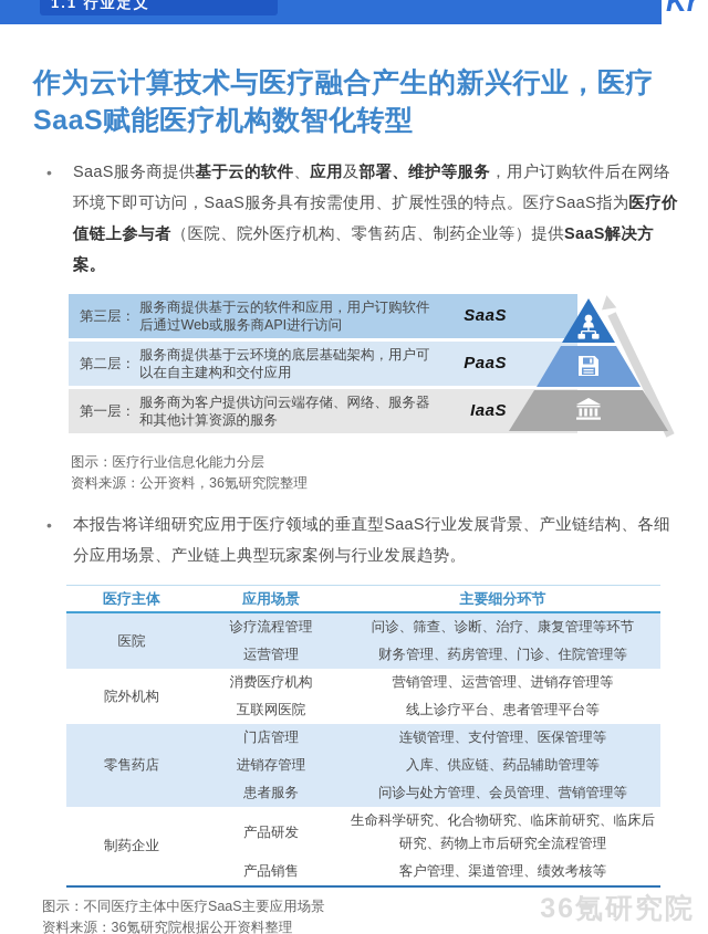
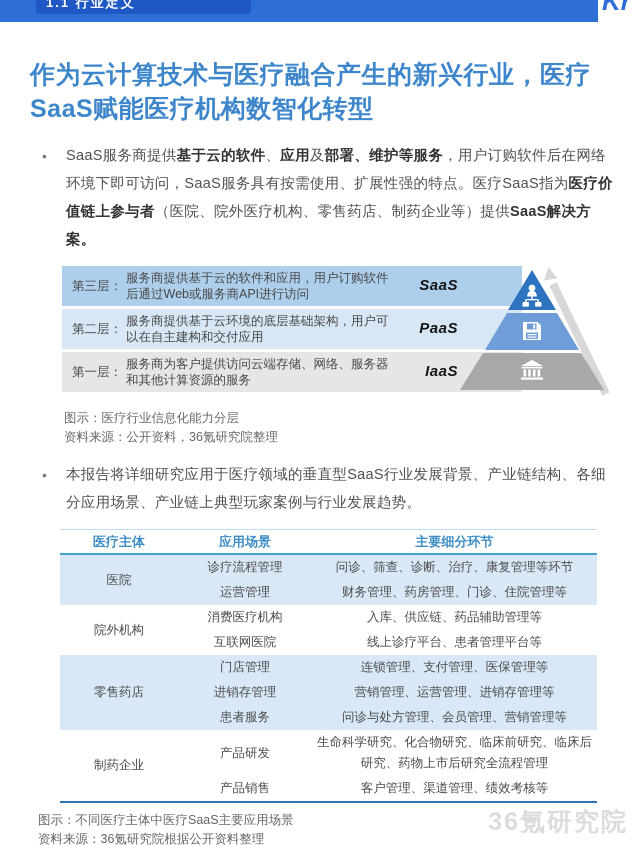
  1.1 行业定义
  Kr
  作为云计算技术与医疗融合产生的新兴行业，医疗SaaS赋能医疗机构数智化转型
  SaaS服务商提供基于云的软件、应用及部署、维护等服务，用户订购软件后在网络环境下即可访问，SaaS服务具有按需使用、扩展性强的特点。医疗SaaS指为医疗价值链上参与者（医院、院外医疗机构、零售药店、制药企业等）提供SaaS解决方案。
  第三层：
  服务商提供基于云的软件和应用，用户订购软件后通过Web或服务商API进行访问
  SaaS
  第二层：
  服务商提供基于云环境的底层基础架构，用户可以在自主建构和交付应用
  PaaS
  第一层：
  服务商为客户提供访问云端存储、网络、服务器和其他计算资源的服务
  IaaS
  图示：医疗行业信息化能力分层
  资料来源：公开资料，36氪研究院整理
  本报告将详细研究应用于医疗领域的垂直型SaaS行业发展背景、产业链结构、各细分应用场景、产业链上典型玩家案例与行业发展趋势。
  医疗主体
  应用场景
  主要细分环节
  医院
  诊疗流程管理
  问诊、筛查、诊断、治疗、康复管理等环节
  运营管理
  财务管理、药房管理、门诊、住院管理等
  院外机构
  消费医疗机构
- 营销管理、运营管理、进销存管理等
+ 入库、供应链、药品辅助管理等
  互联网医院
  线上诊疗平台、患者管理平台等
  零售药店
  门店管理
  连锁管理、支付管理、医保管理等
  进销存管理
- 入库、供应链、药品辅助管理等
+ 营销管理、运营管理、进销存管理等
  患者服务
  问诊与处方管理、会员管理、营销管理等
  制药企业
  产品研发
  生命科学研究、化合物研究、临床前研究、临床后研究、药物上市后研究全流程管理
  产品销售
  客户管理、渠道管理、绩效考核等
  图示：不同医疗主体中医疗SaaS主要应用场景
  资料来源：36氪研究院根据公开资料整理
  36氪研究院
